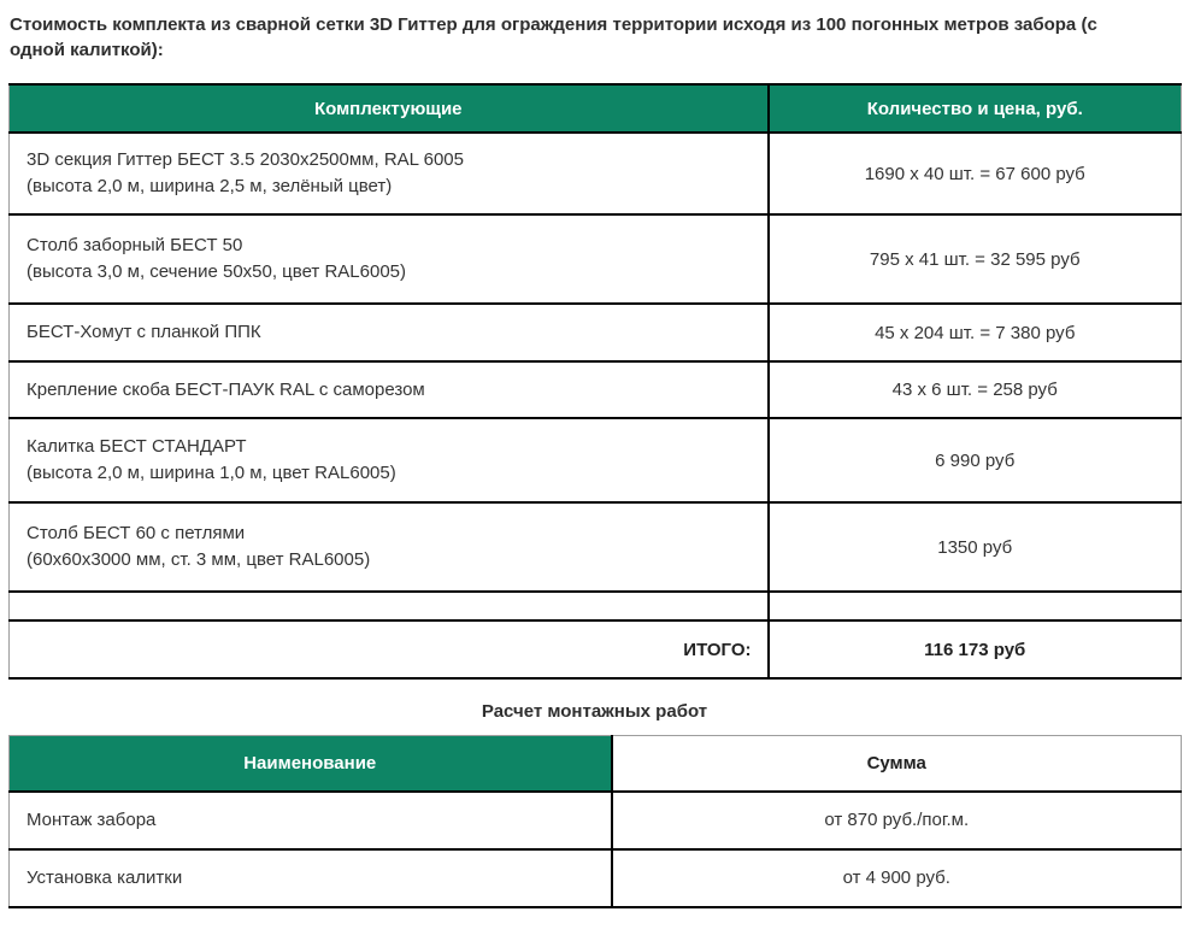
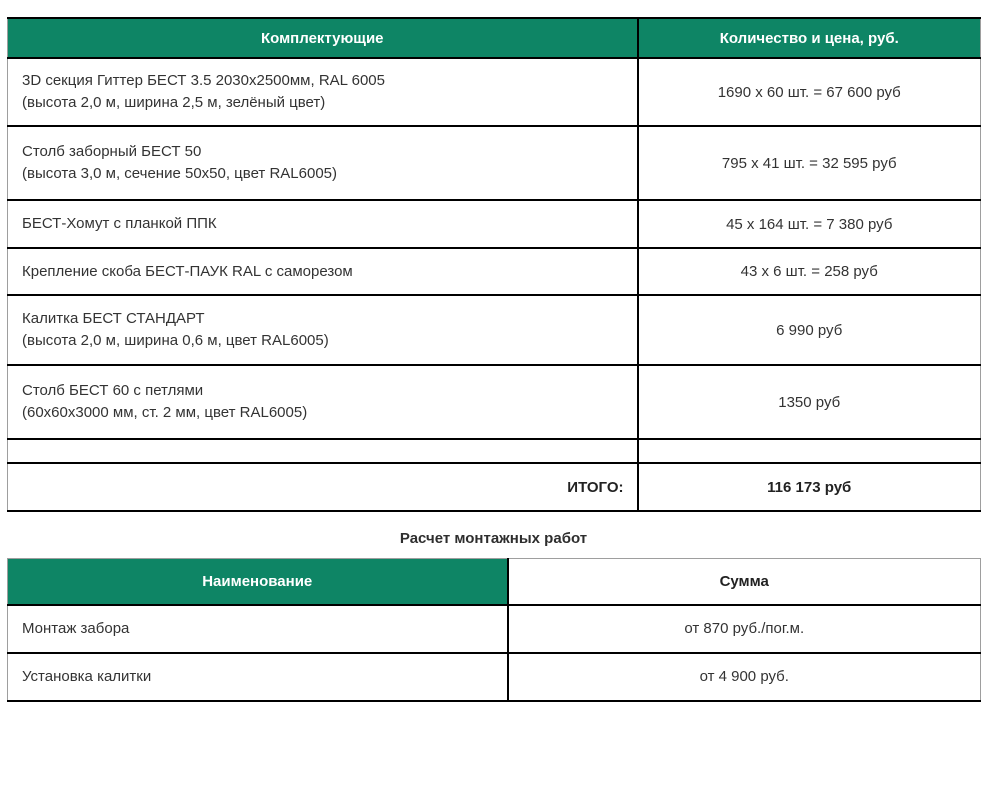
- Стоимость комплекта из сварной сетки 3D Гиттер для ограждения территории исходя из 100 погонных метров забора (с одной калиткой):
  Комплектующие	Количество и цена, руб.
- 3D секция Гиттер БЕСТ 3.5 2030х2500мм, RAL 6005 (высота 2,0 м, ширина 2,5 м, зелёный цвет)	1690 х 40 шт. = 67 600 руб
+ 3D секция Гиттер БЕСТ 3.5 2030х2500мм, RAL 6005 (высота 2,0 м, ширина 2,5 м, зелёный цвет)	1690 х 60 шт. = 67 600 руб
  Столб заборный БЕСТ 50 (высота 3,0 м, сечение 50х50, цвет RAL6005)	795 х 41 шт. = 32 595 руб
- БЕСТ-Хомут с планкой ППК	45 х 204 шт. = 7 380 руб
+ БЕСТ-Хомут с планкой ППК	45 х 164 шт. = 7 380 руб
  Крепление скоба БЕСТ-ПАУК RAL с саморезом	43 х 6 шт. = 258 руб
- Калитка БЕСТ СТАНДАРТ (высота 2,0 м, ширина 1,0 м, цвет RAL6005)	6 990 руб
+ Калитка БЕСТ СТАНДАРТ (высота 2,0 м, ширина 0,6 м, цвет RAL6005)	6 990 руб
- Столб БЕСТ 60 с петлями (60х60х3000 мм, ст. 3 мм, цвет RAL6005)	1350 руб
+ Столб БЕСТ 60 с петлями (60х60х3000 мм, ст. 2 мм, цвет RAL6005)	1350 руб
  ИТОГО:	116 173 руб
  Расчет монтажных работ
  Наименование	Сумма
  Монтаж забора	от 870 руб./пог.м.
  Установка калитки	от 4 900 руб.
